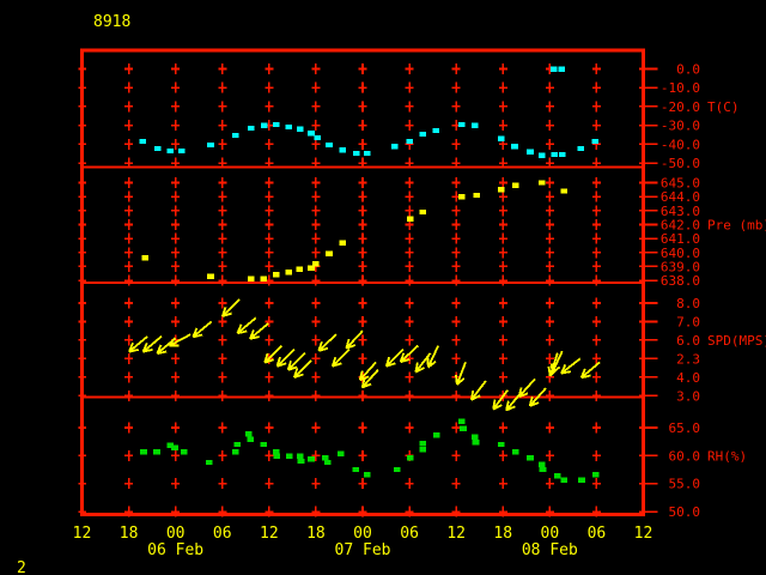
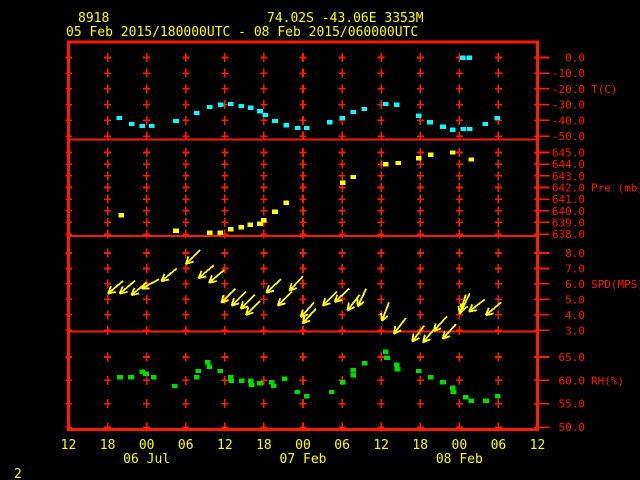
  8918
+ 74.02S -43.06E 3353M
+ 05 Feb 2015/180000UTC - 08 Feb 2015/060000UTC
  0.0
  -10.0
  -20.0
  -30.0
  -40.0
  -50.0
  T(C)
  645.0
  644.0
  643.0
  642.0
  641.0
  640.0
  639.0
  638.0
  Pre (mb
  8.0
  7.0
  6.0
- 2.3
+ 5.0
  4.0
  3.0
  SPD(MPS
  65.0
  60.0
  55.0
  50.0
  RH(%)
  12
  18
  00
  06
  12
  18
  00
  06
  12
  18
  00
  06
  12
- 06 Feb
+ 06 Jul
  07 Feb
  08 Feb
  2
